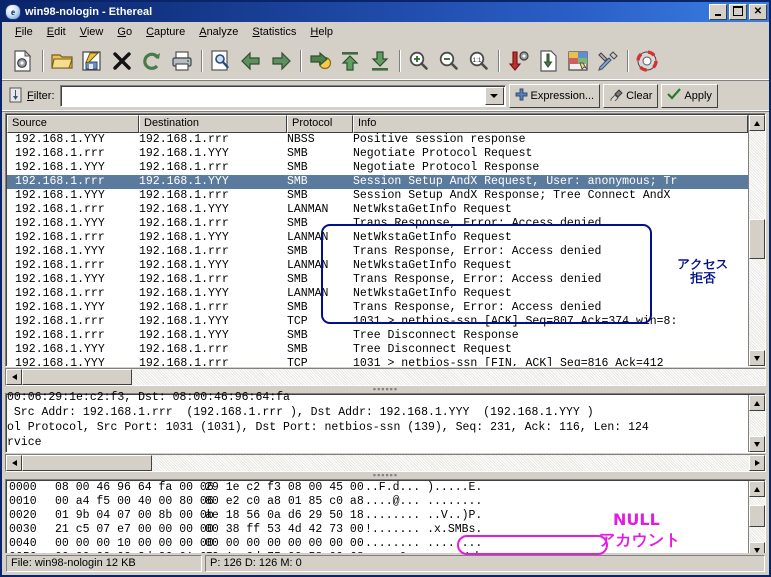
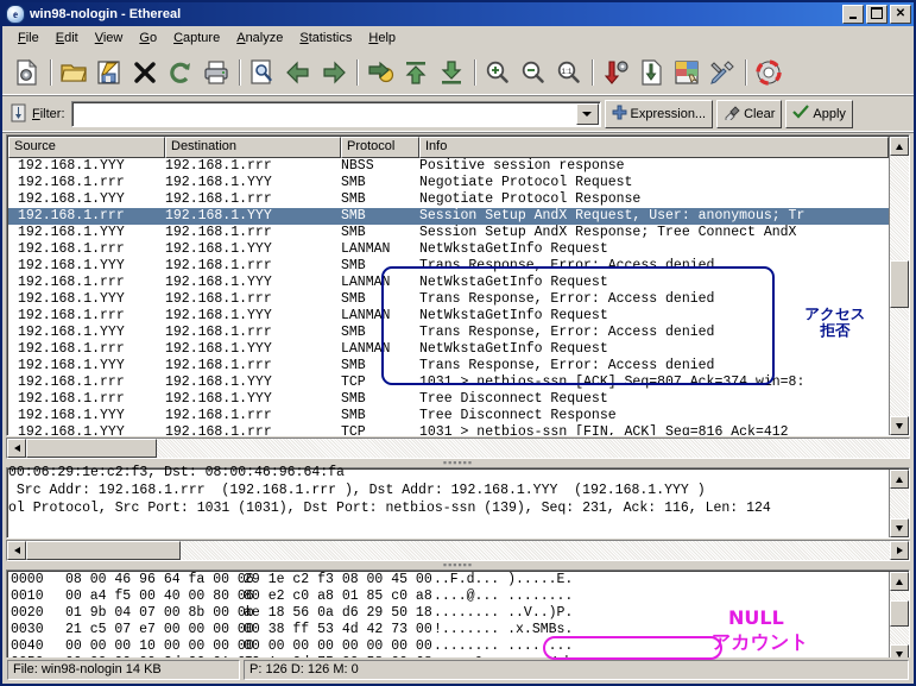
  e
  win98-nologin - Ethereal
  ✕
  File
  Edit
  View
  Go
  Capture
  Analyze
  Statistics
  Help
  Filter:
  Expression...
  Clear
  Apply
  Source
  Destination
  Protocol
  Info
  192.168.1.YYY
  192.168.1.rrr
  NBSS
  Positive session response
  192.168.1.rrr
  192.168.1.YYY
  SMB
  Negotiate Protocol Request
  192.168.1.YYY
  192.168.1.rrr
  SMB
  Negotiate Protocol Response
  192.168.1.rrr
  192.168.1.YYY
  SMB
  Session Setup AndX Request, User: anonymous; Tr
  192.168.1.YYY
  192.168.1.rrr
  SMB
  Session Setup AndX Response; Tree Connect AndX
  192.168.1.rrr
  192.168.1.YYY
  LANMAN
  NetWkstaGetInfo Request
  192.168.1.YYY
  192.168.1.rrr
  SMB
  Trans Response, Error: Access denied
  192.168.1.rrr
  192.168.1.YYY
  LANMAN
  NetWkstaGetInfo Request
  192.168.1.YYY
  192.168.1.rrr
  SMB
  Trans Response, Error: Access denied
  192.168.1.rrr
  192.168.1.YYY
  LANMAN
  NetWkstaGetInfo Request
  192.168.1.YYY
  192.168.1.rrr
  SMB
  Trans Response, Error: Access denied
  192.168.1.rrr
  192.168.1.YYY
  LANMAN
  NetWkstaGetInfo Request
  192.168.1.YYY
  192.168.1.rrr
  SMB
  Trans Response, Error: Access denied
  192.168.1.rrr
  192.168.1.YYY
  TCP
  1031 > netbios-ssn [ACK] Seq=807 Ack=374 win=8:
  192.168.1.rrr
  192.168.1.YYY
  SMB
- Tree Disconnect Response
+ Tree Disconnect Request
  192.168.1.YYY
  192.168.1.rrr
  SMB
- Tree Disconnect Request
+ Tree Disconnect Response
  192.168.1.YYY
  192.168.1.rrr
  TCP
  1031 > netbios-ssn [FIN, ACK] Seq=816 Ack=412
  ▪▪▪▪▪▪
  00:06:29:1e:c2:f3, Dst: 08:00:46:96:64:fa
  Src Addr: 192.168.1.rrr (192.168.1.rrr ), Dst Addr: 192.168.1.YYY (192.168.1.YYY )
  ol Protocol, Src Port: 1031 (1031), Dst Port: netbios-ssn (139), Seq: 231, Ack: 116, Len: 124
- rvice
  ▪▪▪▪▪▪
  0000
  08 00 46 96 64 fa 00 0
  29 1e c2 f3 08 00 45 00
  ..F.d... ).....E.
  0010
  00 a4 f5 00 40 00 80 0
  80 e2 c0 a8 01 85 c0 a8
  ....@... ........
  0020
  01 9b 04 07 00 8b 00 0
  ae 18 56 0a d6 29 50 18
  ........ ..V..)P.
  0030
  21 c5 07 e7 00 00 00 0
  00 38 ff 53 4d 42 73 00
  !....... .x.SMBs.
  0040
  00 00 00 10 00 00 00 0
  00 00 00 00 00 00 00 00
  ........ ........
- File: win98-nologin 12 KB
+ File: win98-nologin 14 KB
  P: 126 D: 126 M: 0
  アクセス
  拒否
  NULL
  アカウント
